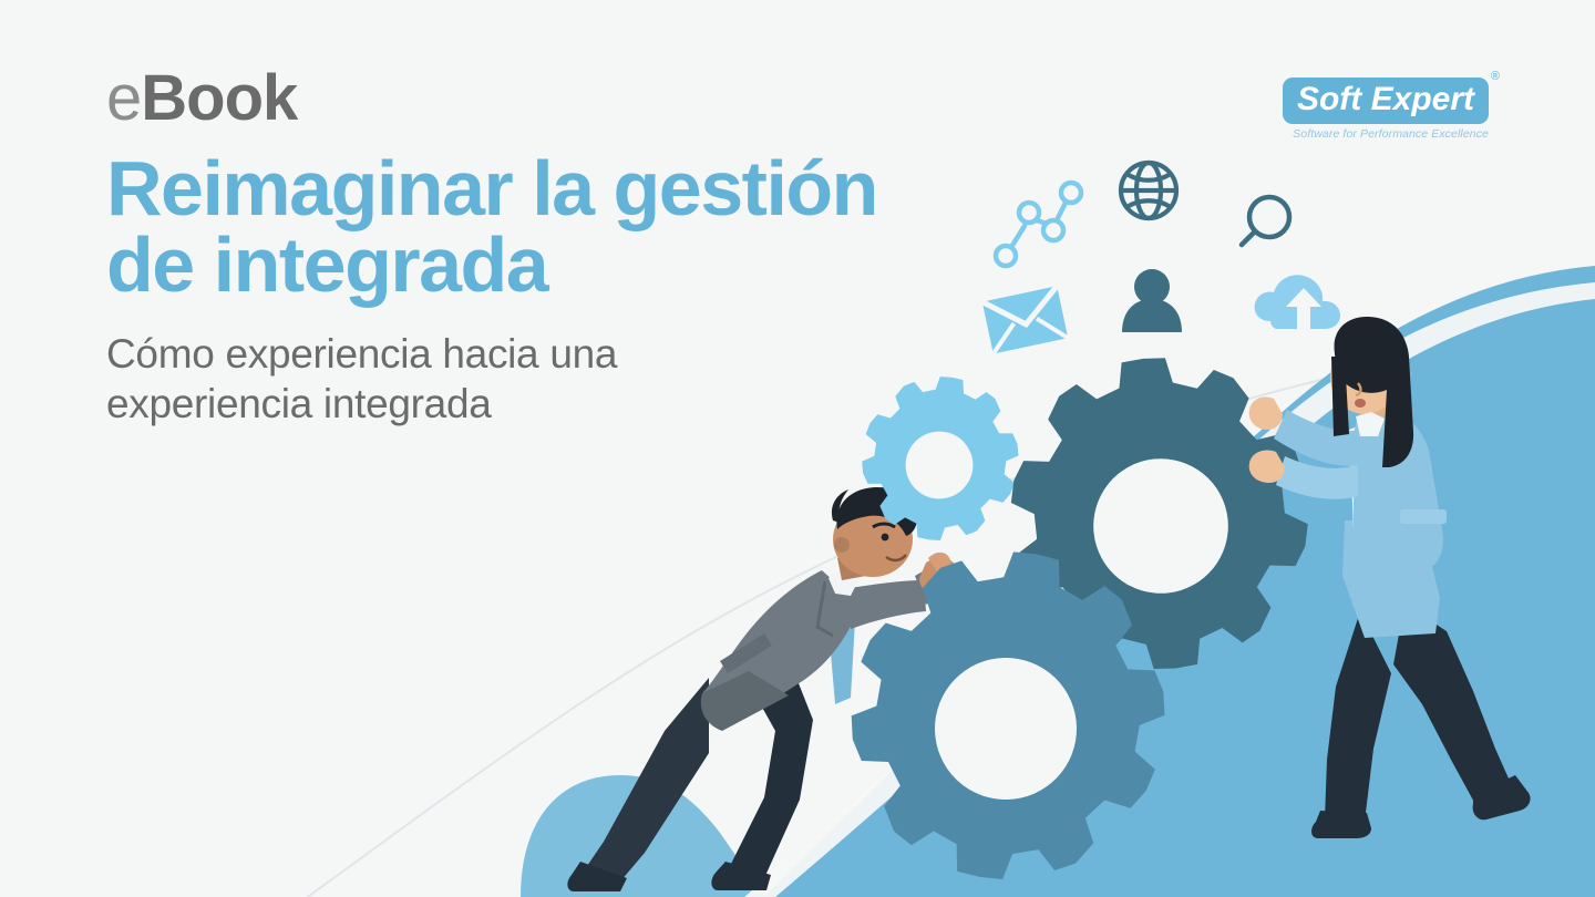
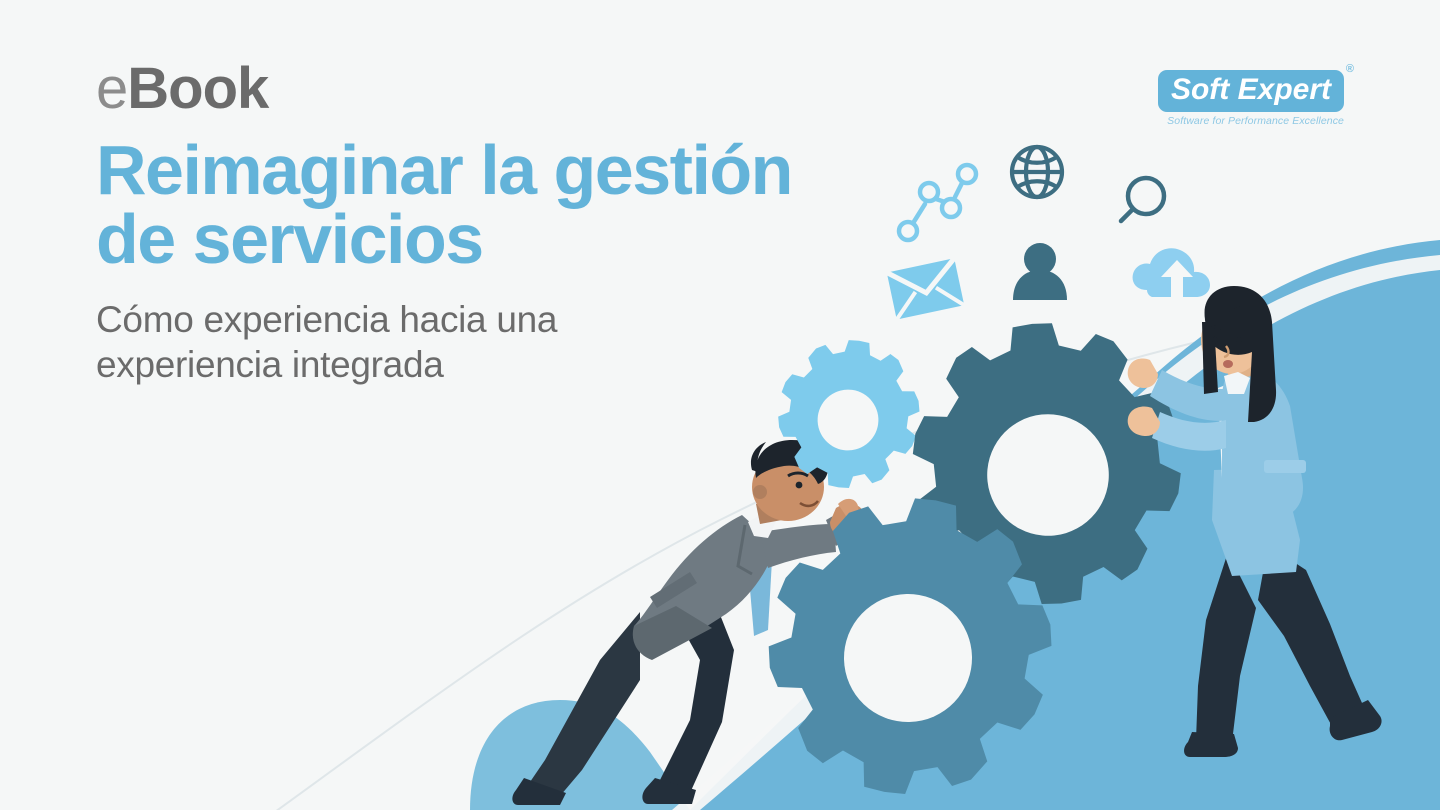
  eBook
- Reimaginar la gestión de integrada
+ Reimaginar la gestión de servicios
  Cómo experiencia hacia una experiencia integrada
  Soft Expert
  ®
  Software for Performance Excellence
